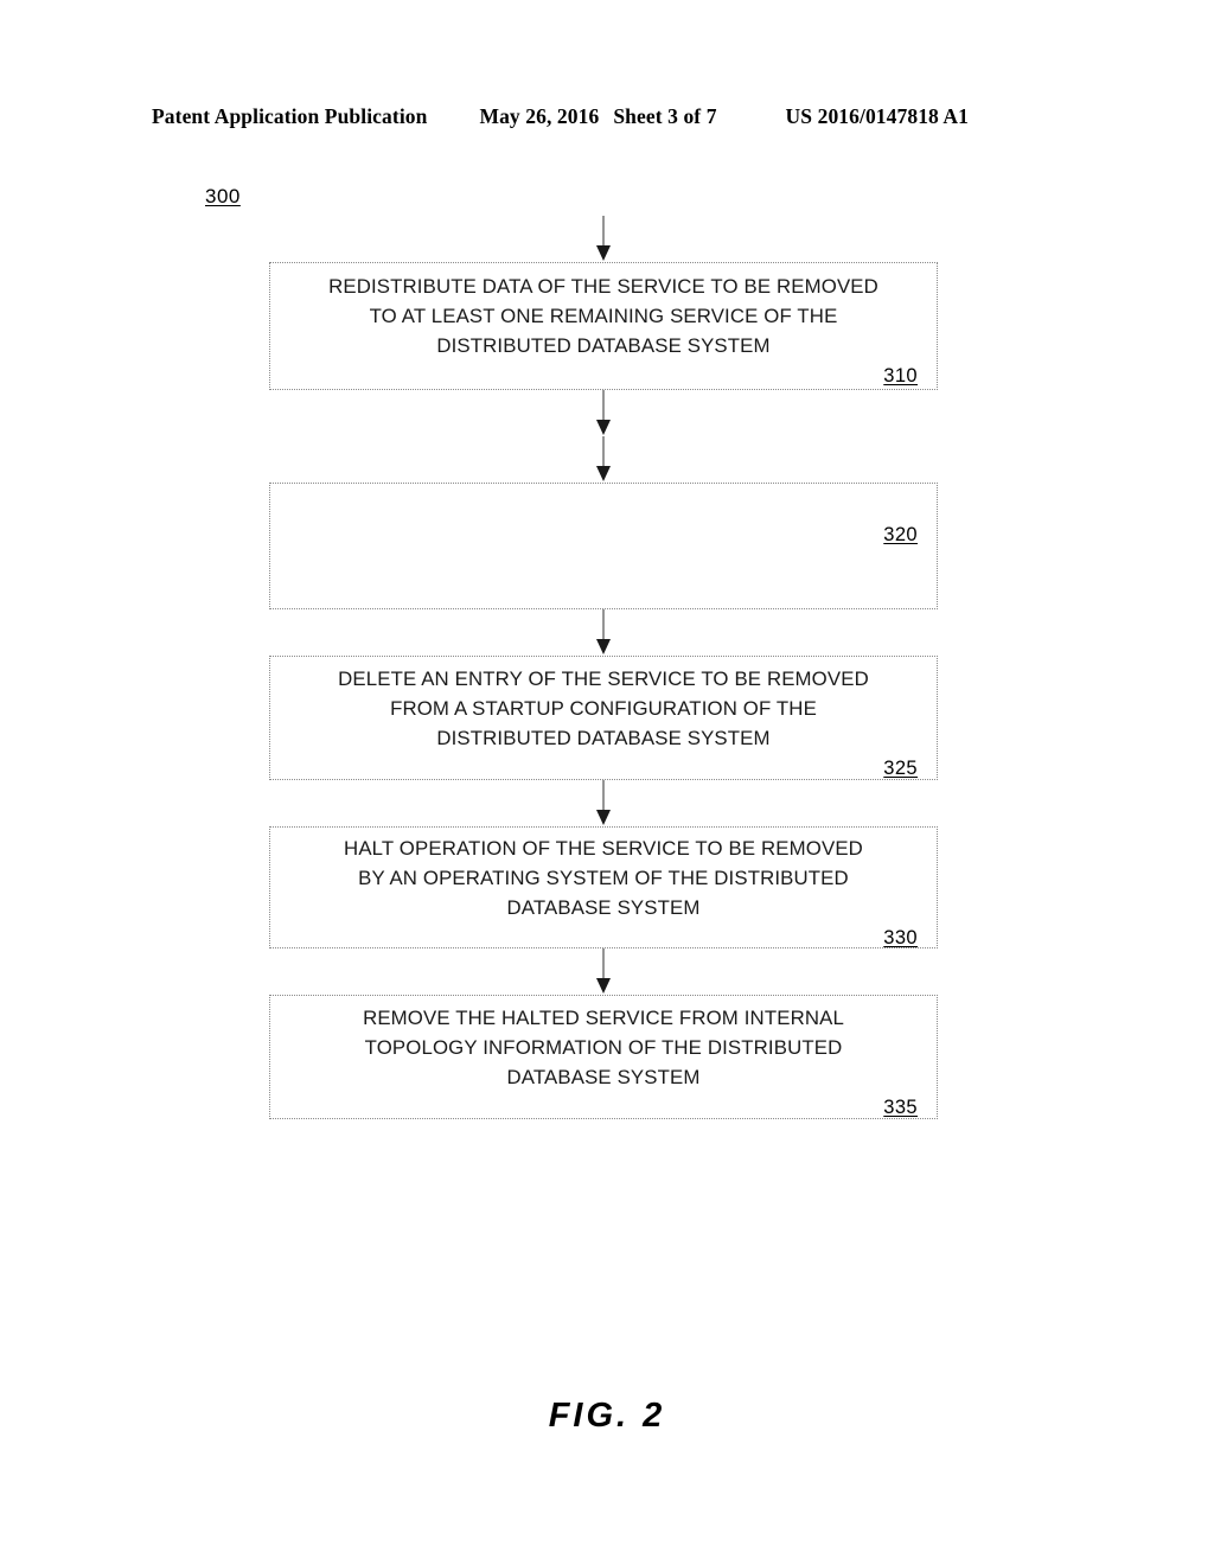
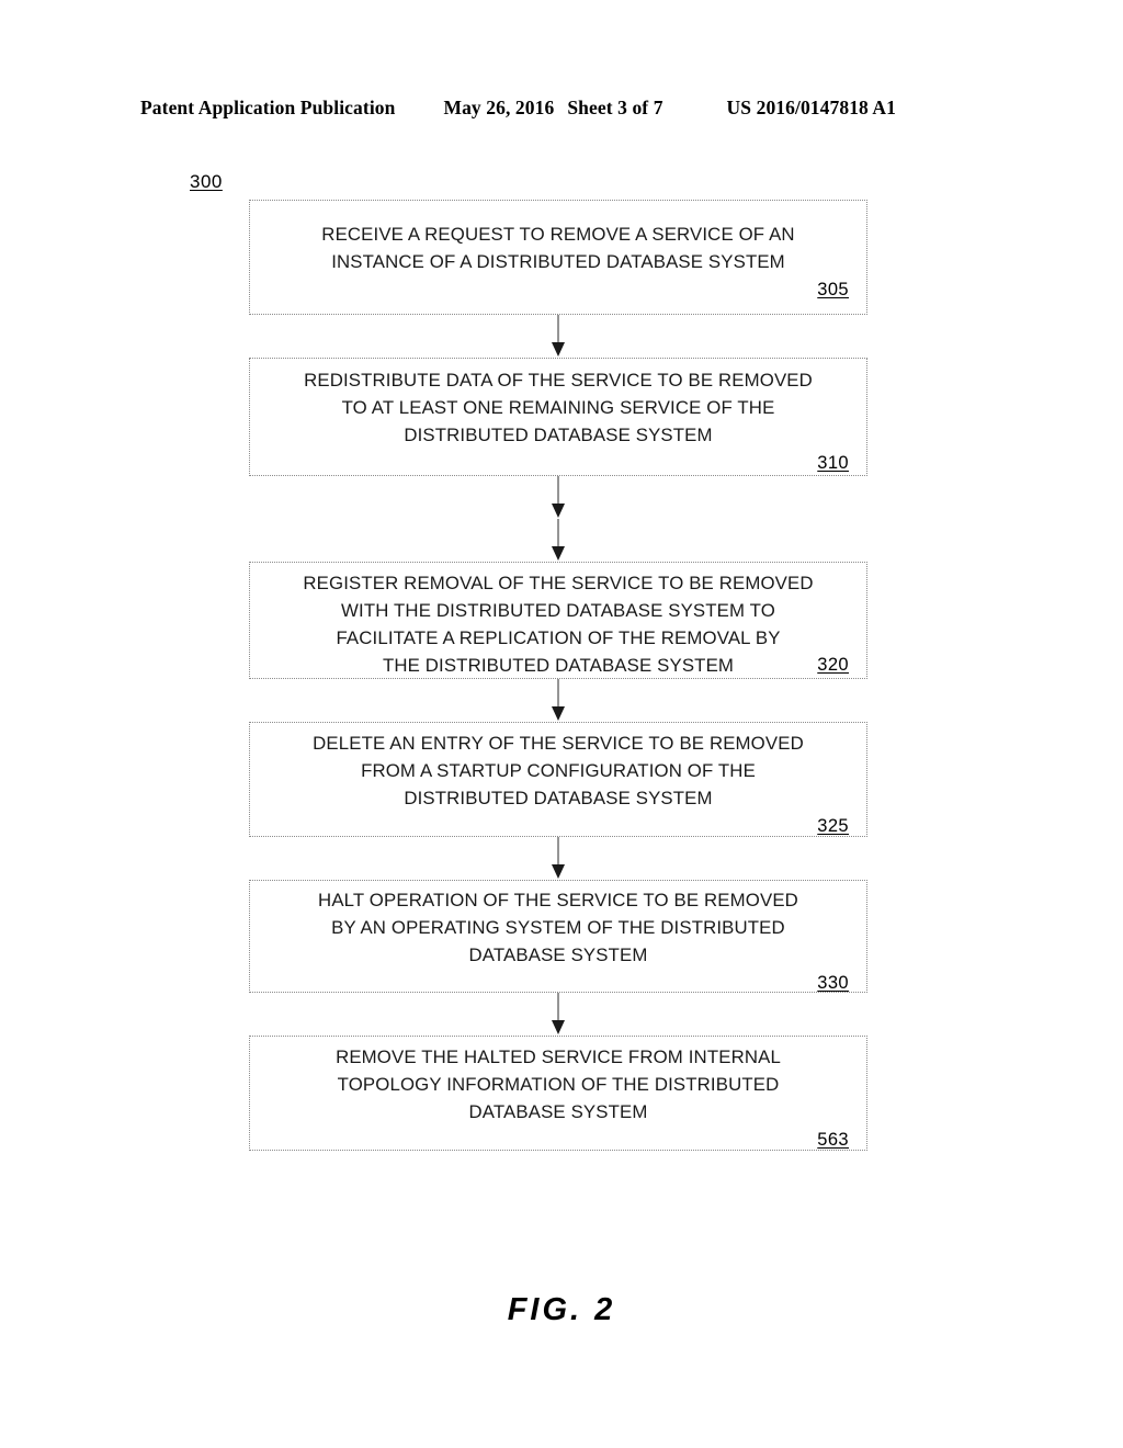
  Patent Application Publication
  May 26, 2016 Sheet 3 of 7
  US 2016/0147818 A1
  300
+ RECEIVE A REQUEST TO REMOVE A SERVICE OF AN
+ INSTANCE OF A DISTRIBUTED DATABASE SYSTEM
+ 305
  REDISTRIBUTE DATA OF THE SERVICE TO BE REMOVED
  TO AT LEAST ONE REMAINING SERVICE OF THE
  DISTRIBUTED DATABASE SYSTEM
  310
+ REGISTER REMOVAL OF THE SERVICE TO BE REMOVED
+ WITH THE DISTRIBUTED DATABASE SYSTEM TO
+ FACILITATE A REPLICATION OF THE REMOVAL BY
+ THE DISTRIBUTED DATABASE SYSTEM
  320
  DELETE AN ENTRY OF THE SERVICE TO BE REMOVED
  FROM A STARTUP CONFIGURATION OF THE
  DISTRIBUTED DATABASE SYSTEM
  325
  HALT OPERATION OF THE SERVICE TO BE REMOVED
  BY AN OPERATING SYSTEM OF THE DISTRIBUTED
  DATABASE SYSTEM
  330
  REMOVE THE HALTED SERVICE FROM INTERNAL
  TOPOLOGY INFORMATION OF THE DISTRIBUTED
  DATABASE SYSTEM
- 335
+ 563
  FIG. 2
